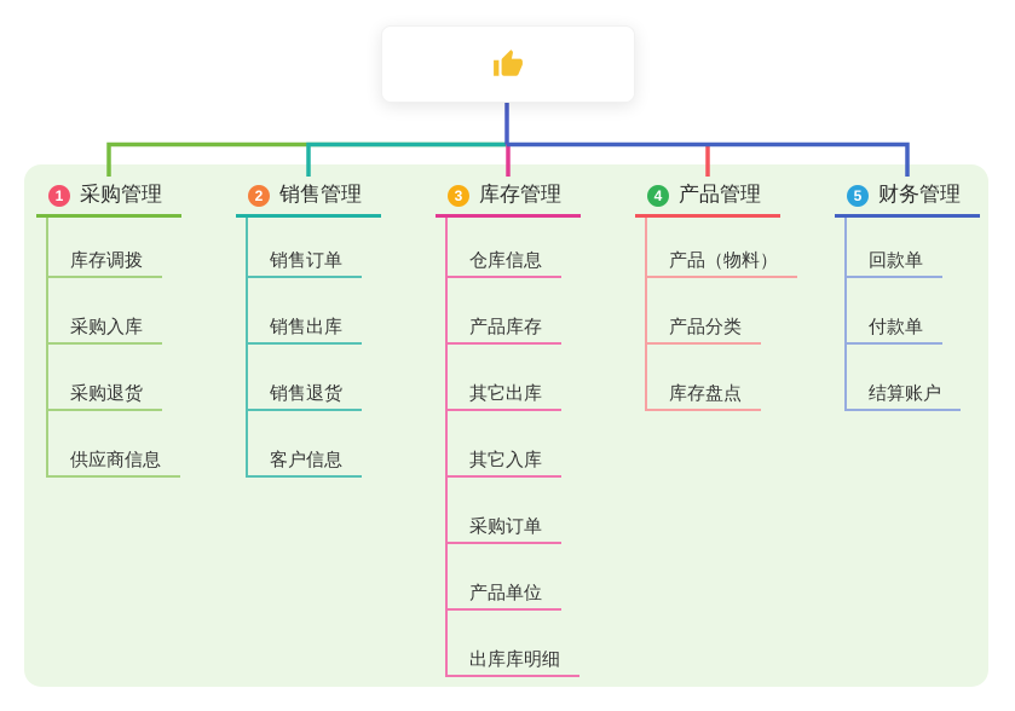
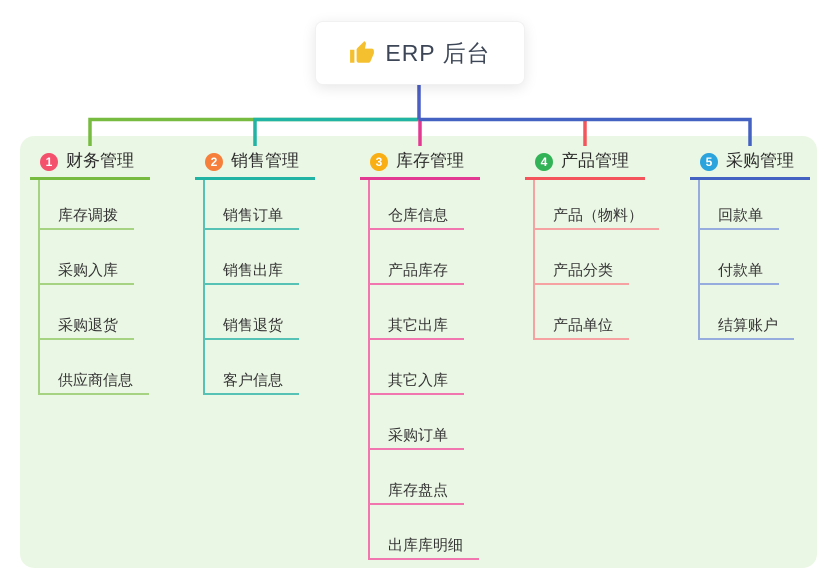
+ ERP 后台
  1
- 采购管理
+ 财务管理
  库存调拨
  采购入库
  采购退货
  供应商信息
  2
  销售管理
  销售订单
  销售出库
  销售退货
  客户信息
  3
  库存管理
  仓库信息
  产品库存
  其它出库
  其它入库
  采购订单
- 产品单位
+ 库存盘点
  出库库明细
  4
  产品管理
  产品（物料）
  产品分类
- 库存盘点
+ 产品单位
  5
- 财务管理
+ 采购管理
  回款单
  付款单
  结算账户
